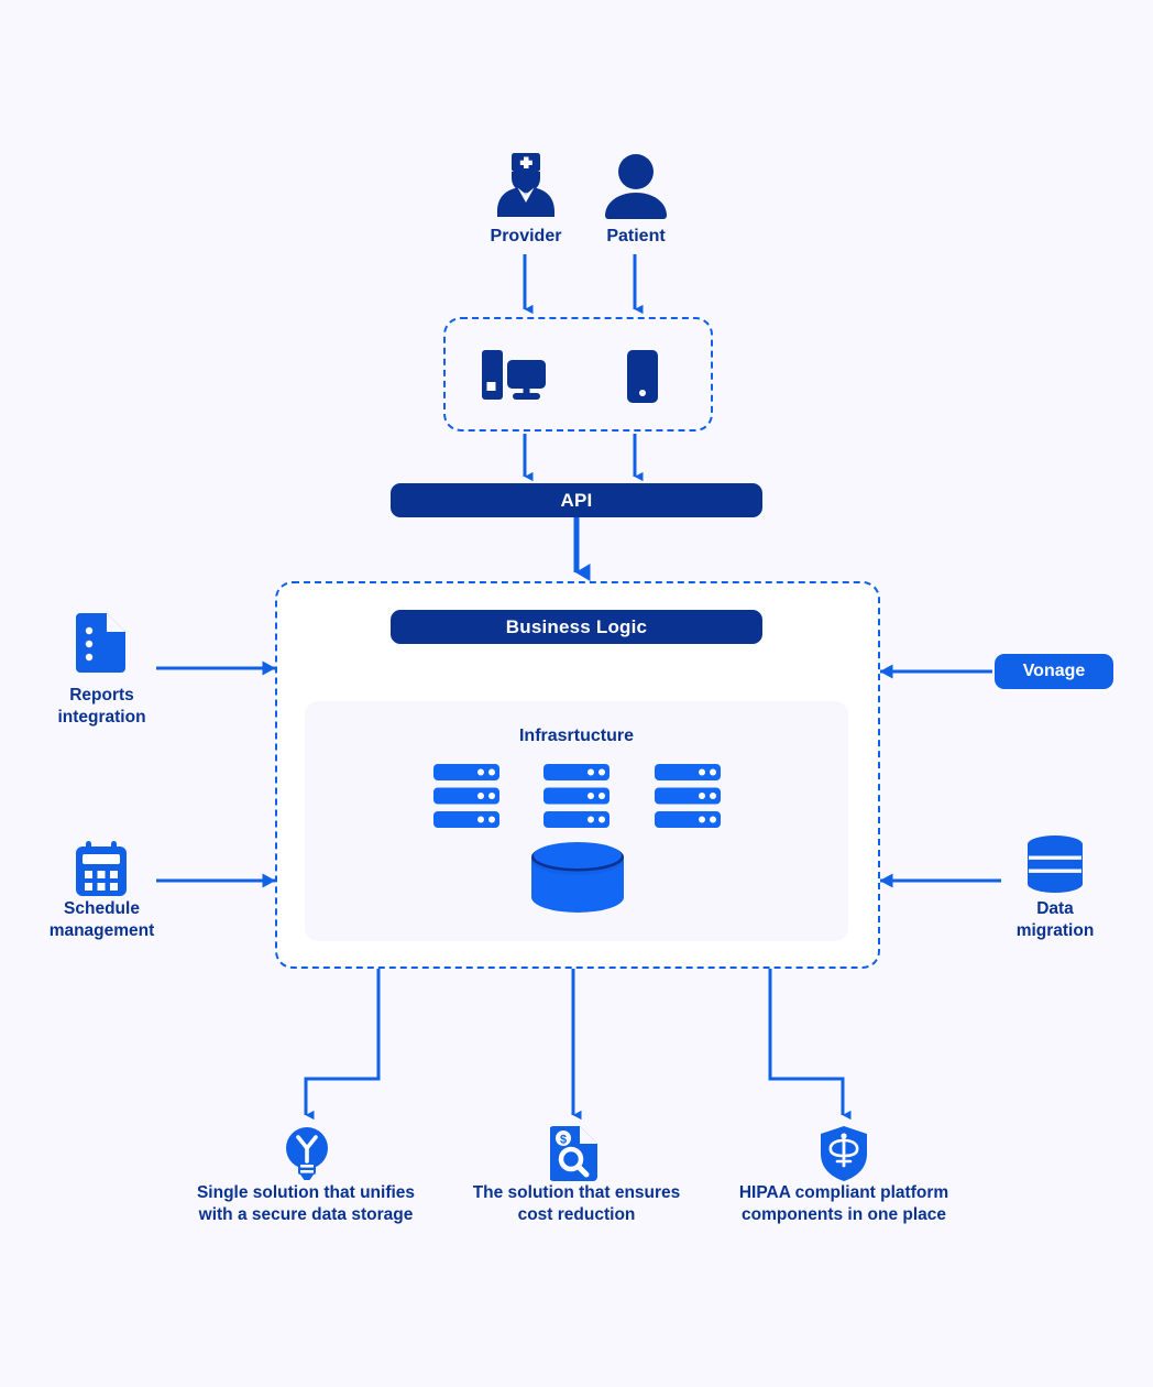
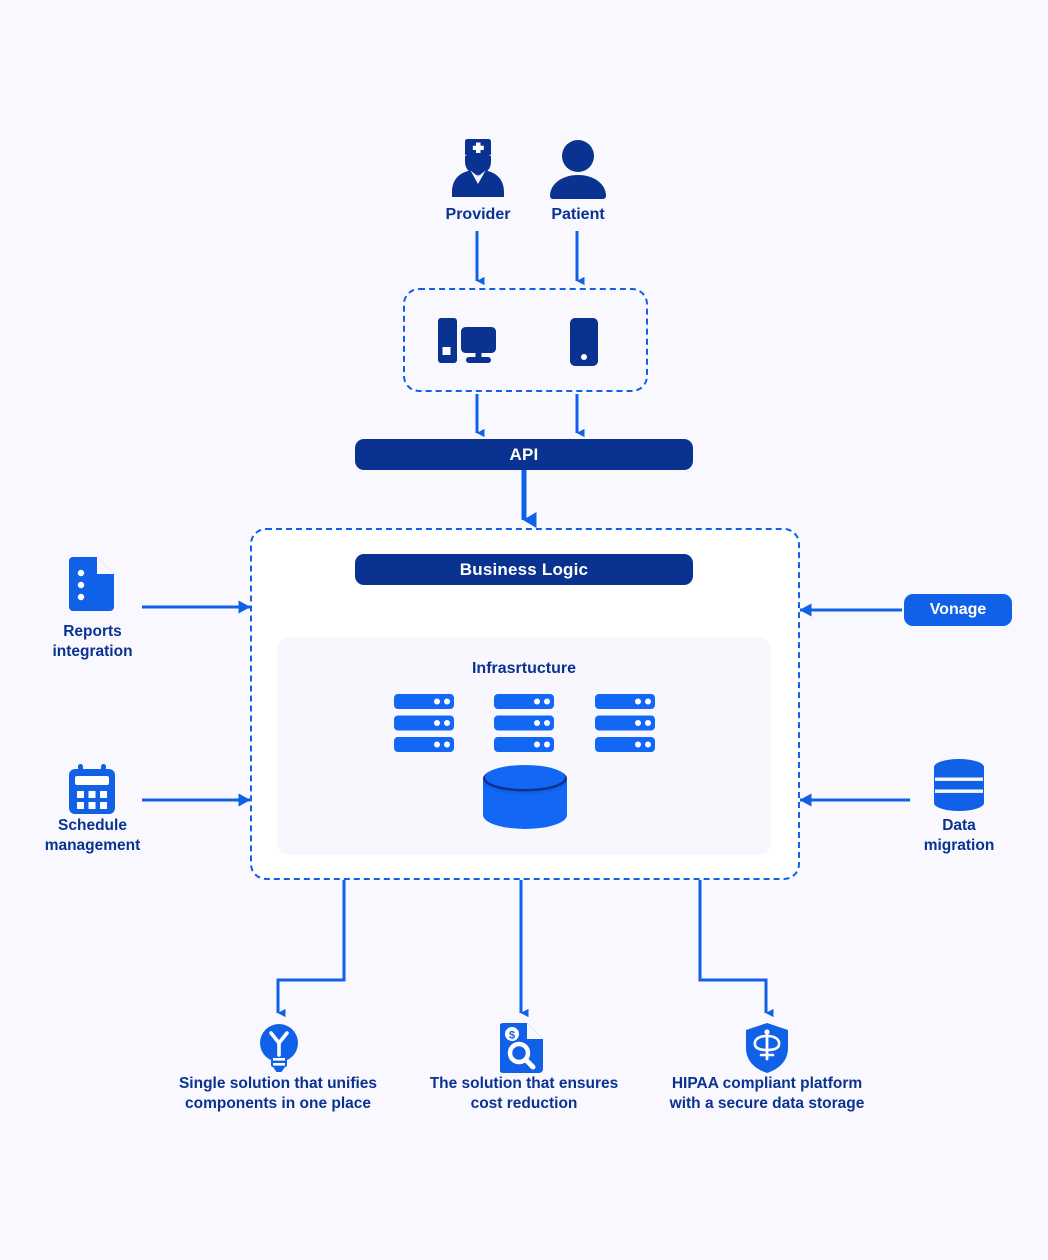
  Provider
  Patient
  API
  Business Logic
  Infrasrtucture
  Reports
  integration
  Schedule
  management
  Vonage
  Data
  migration
  Single solution that unifies
- with a secure data storage
+ components in one place
  $
  The solution that ensures
  cost reduction
  HIPAA compliant platform
- components in one place
+ with a secure data storage
